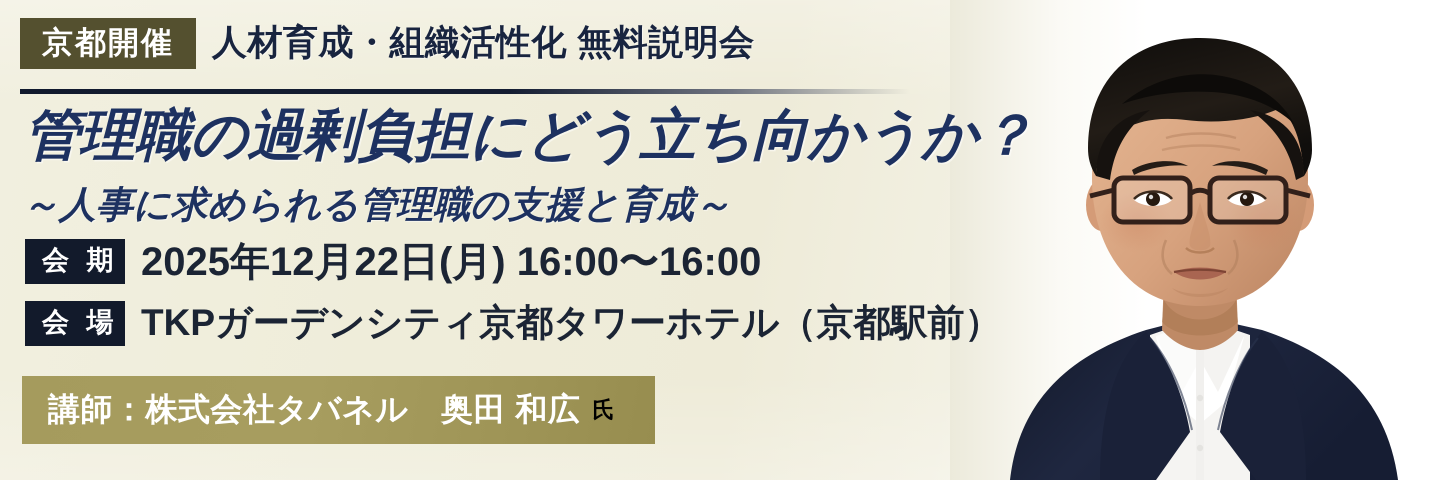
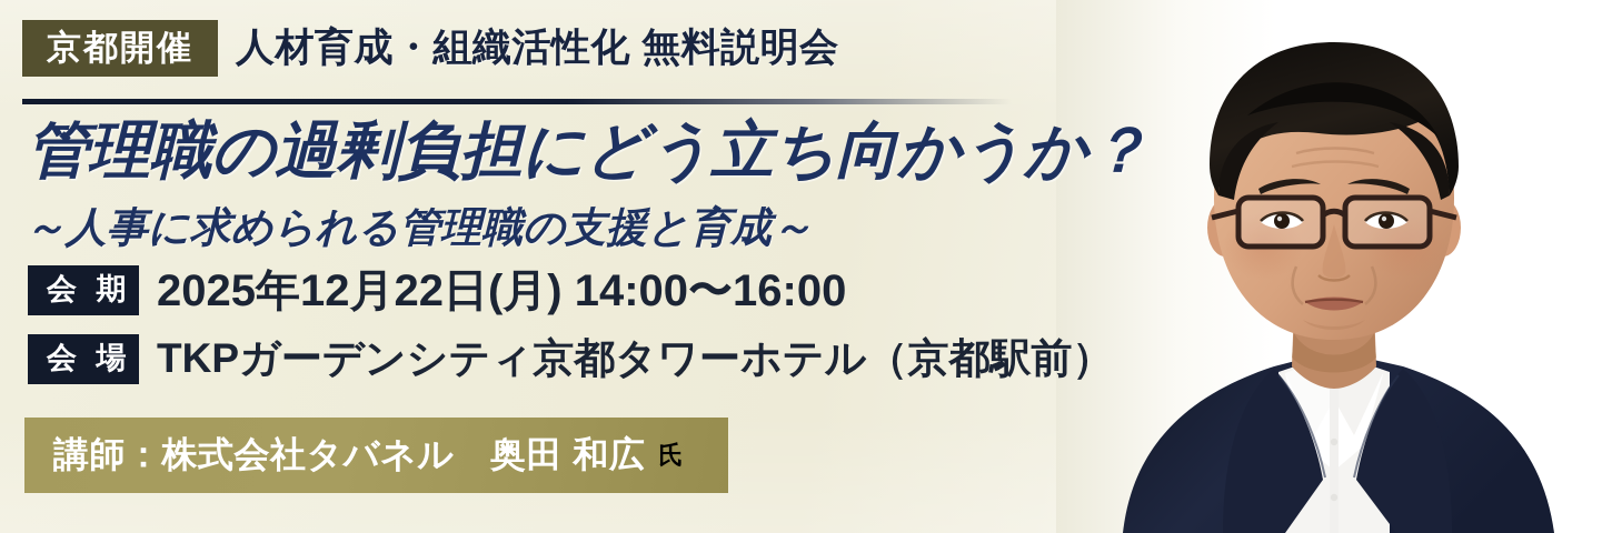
  京都開催
  人材育成・組織活性化 無料説明会
  管理職の過剰負担にどう立ち向かうか？
  ～人事に求められる管理職の支援と育成～
  会 期
- 2025年12月22日(月) 16:00〜16:00
+ 2025年12月22日(月) 14:00〜16:00
  会 場
  TKPガーデンシティ京都タワーホテル（京都駅前）
  講師：株式会社タバネル 奥田 和広
  氏
